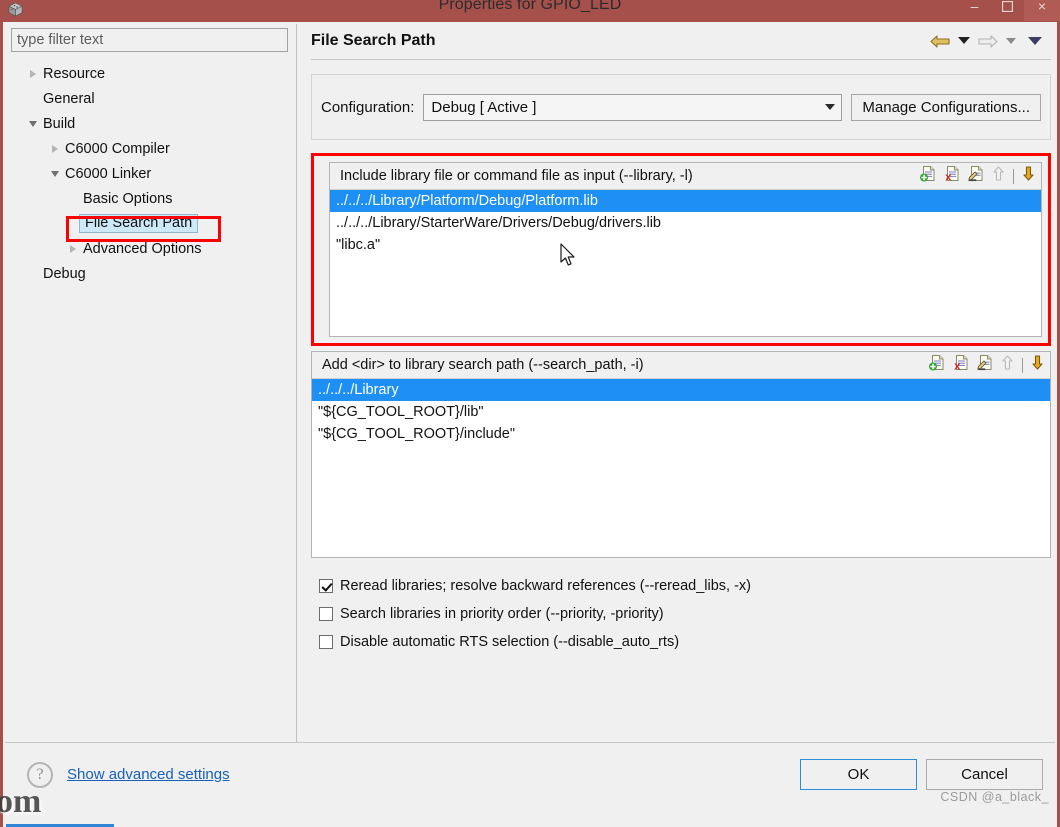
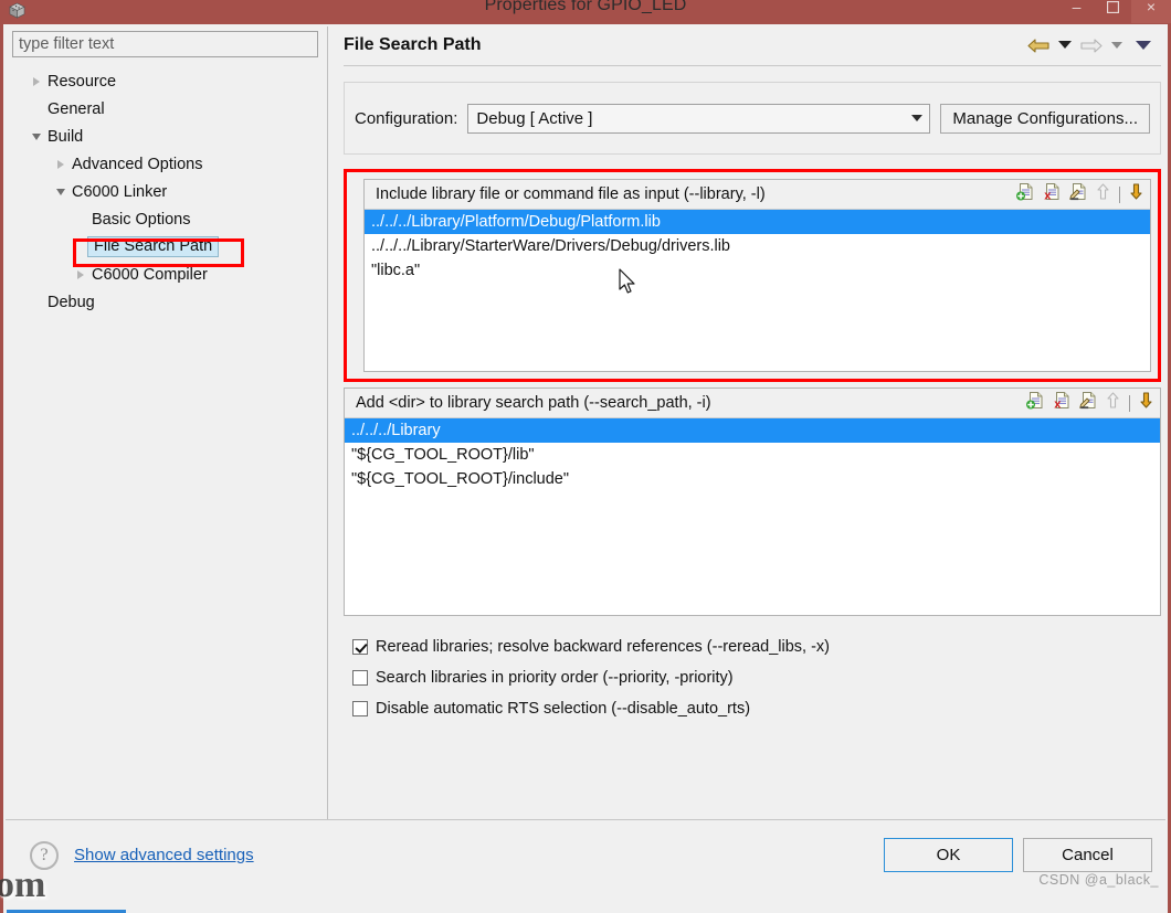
  Properties for GPIO_LED
  –
  ×
  type filter text
  Resource
  General
  Build
- C6000 Compiler
+ Advanced Options
  C6000 Linker
  Basic Options
  File Search Path
- Advanced Options
+ C6000 Compiler
  Debug
  File Search Path
  Configuration:
  Debug [ Active ]
  Manage Configurations...
  Include library file or command file as input (--library, -l)
  x
  ../../../Library/Platform/Debug/Platform.lib
  ../../../Library/StarterWare/Drivers/Debug/drivers.lib
  "libc.a"
  Add <dir> to library search path (--search_path, -i)
  x
  ../../../Library
  "${CG_TOOL_ROOT}/lib"
  "${CG_TOOL_ROOT}/include"
  Reread libraries; resolve backward references (--reread_libs, -x)
  Search libraries in priority order (--priority, -priority)
  Disable automatic RTS selection (--disable_auto_rts)
  ?
  Show advanced settings
  OK
  Cancel
  CSDN @a_black_
  om
